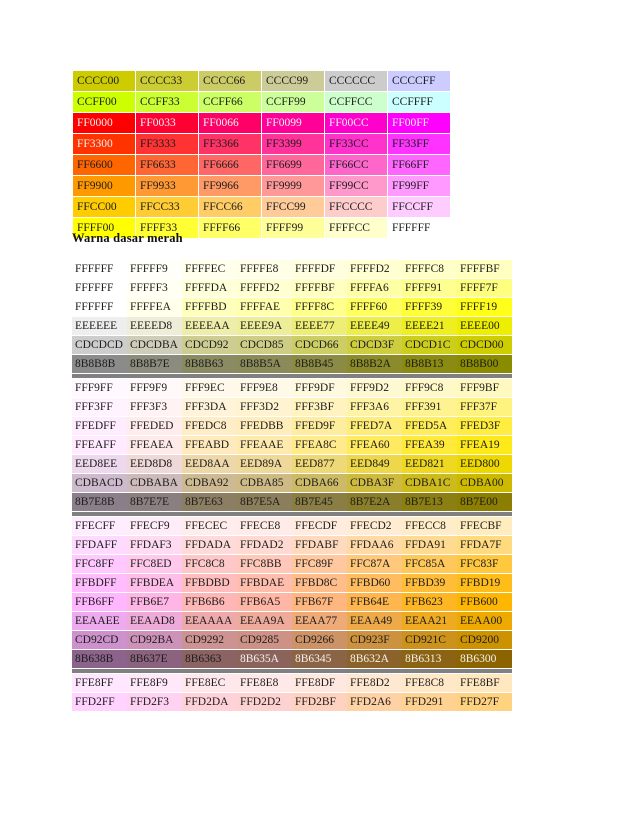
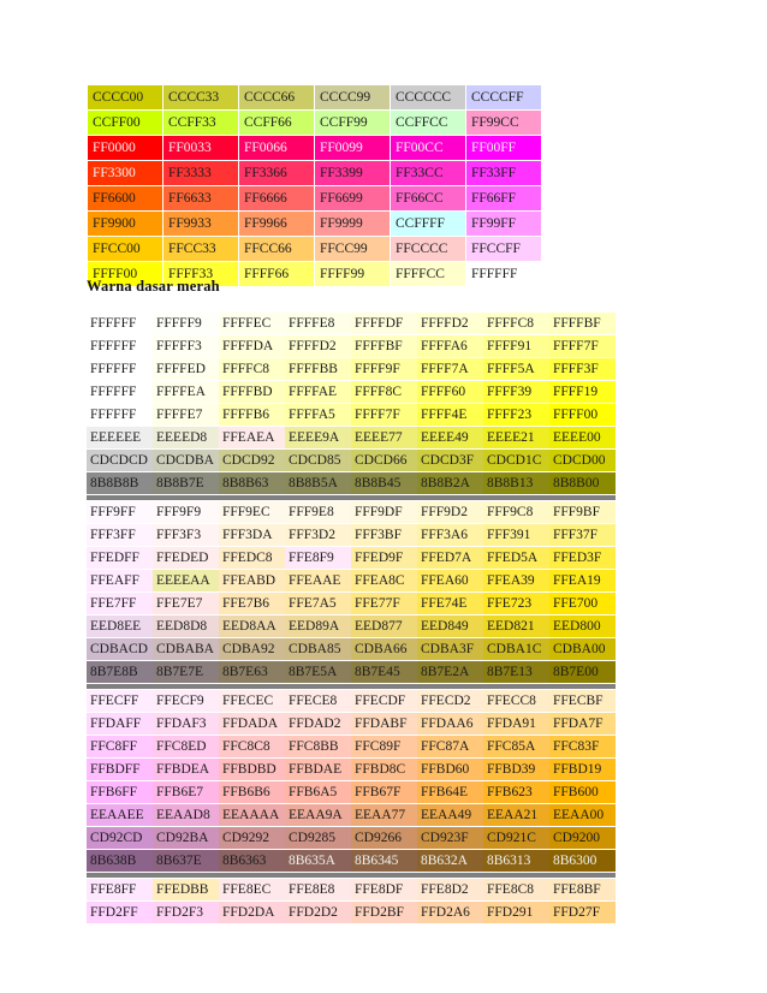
  CCCC00	CCCC33	CCCC66	CCCC99	CCCCCC	CCCCFF
- CCFF00	CCFF33	CCFF66	CCFF99	CCFFCC	CCFFFF
+ CCFF00	CCFF33	CCFF66	CCFF99	CCFFCC	FF99CC
  FF0000	FF0033	FF0066	FF0099	FF00CC	FF00FF
  FF3300	FF3333	FF3366	FF3399	FF33CC	FF33FF
  FF6600	FF6633	FF6666	FF6699	FF66CC	FF66FF
- FF9900	FF9933	FF9966	FF9999	FF99CC	FF99FF
+ FF9900	FF9933	FF9966	FF9999	CCFFFF	FF99FF
  FFCC00	FFCC33	FFCC66	FFCC99	FFCCCC	FFCCFF
  FFFF00	FFFF33	FFFF66	FFFF99	FFFFCC	FFFFFF
  Warna dasar merah
  FFFFFF	FFFFF9	FFFFEC	FFFFE8	FFFFDF	FFFFD2	FFFFC8	FFFFBF
  FFFFFF	FFFFF3	FFFFDA	FFFFD2	FFFFBF	FFFFA6	FFFF91	FFFF7F
+ FFFFFF	FFFFED	FFFFC8	FFFFBB	FFFF9F	FFFF7A	FFFF5A	FFFF3F
  FFFFFF	FFFFEA	FFFFBD	FFFFAE	FFFF8C	FFFF60	FFFF39	FFFF19
+ FFFFFF	FFFFE7	FFFFB6	FFFFA5	FFFF7F	FFFF4E	FFFF23	FFFF00
- EEEEEE	EEEED8	EEEEAA	EEEE9A	EEEE77	EEEE49	EEEE21	EEEE00
+ EEEEEE	EEEED8	FFEAEA	EEEE9A	EEEE77	EEEE49	EEEE21	EEEE00
  CDCDCD	CDCDBA	CDCD92	CDCD85	CDCD66	CDCD3F	CDCD1C	CDCD00
  8B8B8B	8B8B7E	8B8B63	8B8B5A	8B8B45	8B8B2A	8B8B13	8B8B00
  FFF9FF	FFF9F9	FFF9EC	FFF9E8	FFF9DF	FFF9D2	FFF9C8	FFF9BF
  FFF3FF	FFF3F3	FFF3DA	FFF3D2	FFF3BF	FFF3A6	FFF391	FFF37F
- FFEDFF	FFEDED	FFEDC8	FFEDBB	FFED9F	FFED7A	FFED5A	FFED3F
+ FFEDFF	FFEDED	FFEDC8	FFE8F9	FFED9F	FFED7A	FFED5A	FFED3F
- FFEAFF	FFEAEA	FFEABD	FFEAAE	FFEA8C	FFEA60	FFEA39	FFEA19
+ FFEAFF	EEEEAA	FFEABD	FFEAAE	FFEA8C	FFEA60	FFEA39	FFEA19
+ FFE7FF	FFE7E7	FFE7B6	FFE7A5	FFE77F	FFE74E	FFE723	FFE700
  EED8EE	EED8D8	EED8AA	EED89A	EED877	EED849	EED821	EED800
  CDBACD	CDBABA	CDBA92	CDBA85	CDBA66	CDBA3F	CDBA1C	CDBA00
  8B7E8B	8B7E7E	8B7E63	8B7E5A	8B7E45	8B7E2A	8B7E13	8B7E00
  FFECFF	FFECF9	FFECEC	FFECE8	FFECDF	FFECD2	FFECC8	FFECBF
  FFDAFF	FFDAF3	FFDADA	FFDAD2	FFDABF	FFDAA6	FFDA91	FFDA7F
  FFC8FF	FFC8ED	FFC8C8	FFC8BB	FFC89F	FFC87A	FFC85A	FFC83F
  FFBDFF	FFBDEA	FFBDBD	FFBDAE	FFBD8C	FFBD60	FFBD39	FFBD19
  FFB6FF	FFB6E7	FFB6B6	FFB6A5	FFB67F	FFB64E	FFB623	FFB600
  EEAAEE	EEAAD8	EEAAAA	EEAA9A	EEAA77	EEAA49	EEAA21	EEAA00
  CD92CD	CD92BA	CD9292	CD9285	CD9266	CD923F	CD921C	CD9200
  8B638B	8B637E	8B6363	8B635A	8B6345	8B632A	8B6313	8B6300
- FFE8FF	FFE8F9	FFE8EC	FFE8E8	FFE8DF	FFE8D2	FFE8C8	FFE8BF
+ FFE8FF	FFEDBB	FFE8EC	FFE8E8	FFE8DF	FFE8D2	FFE8C8	FFE8BF
  FFD2FF	FFD2F3	FFD2DA	FFD2D2	FFD2BF	FFD2A6	FFD291	FFD27F
